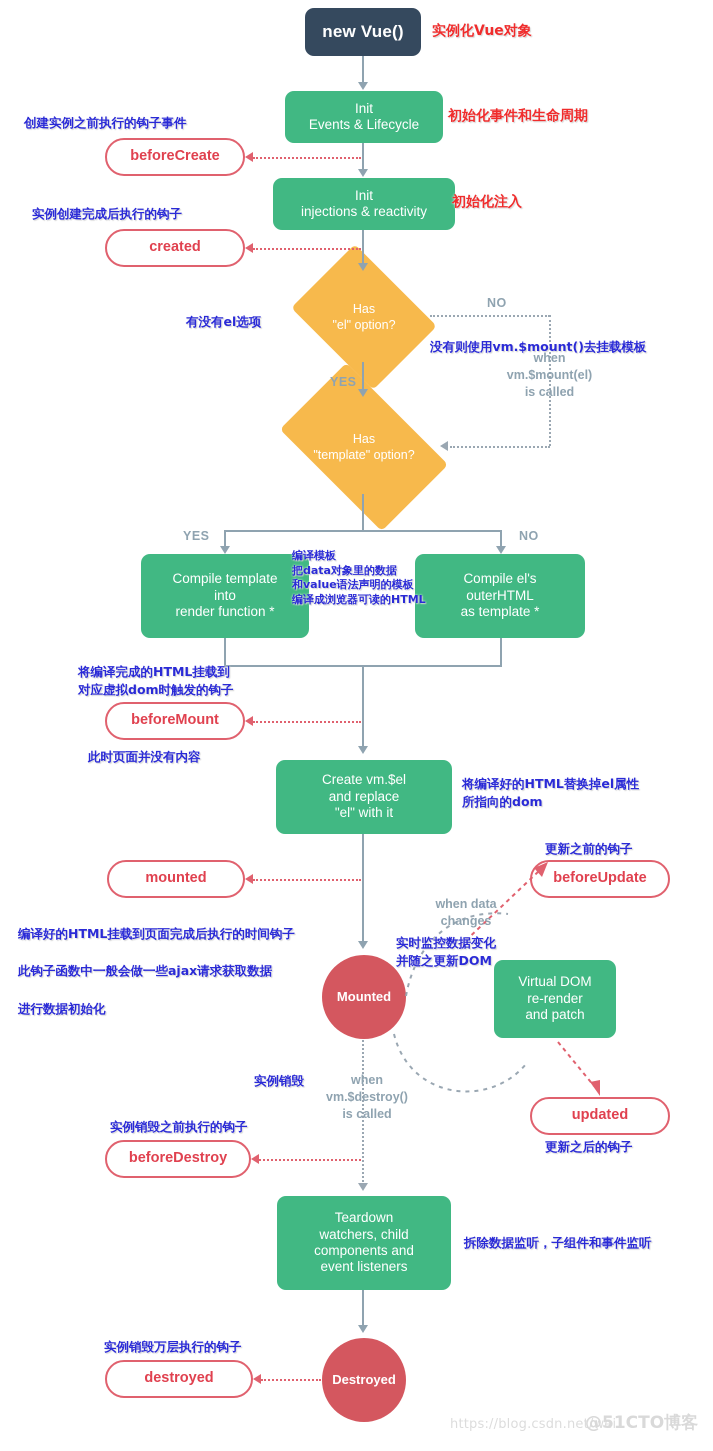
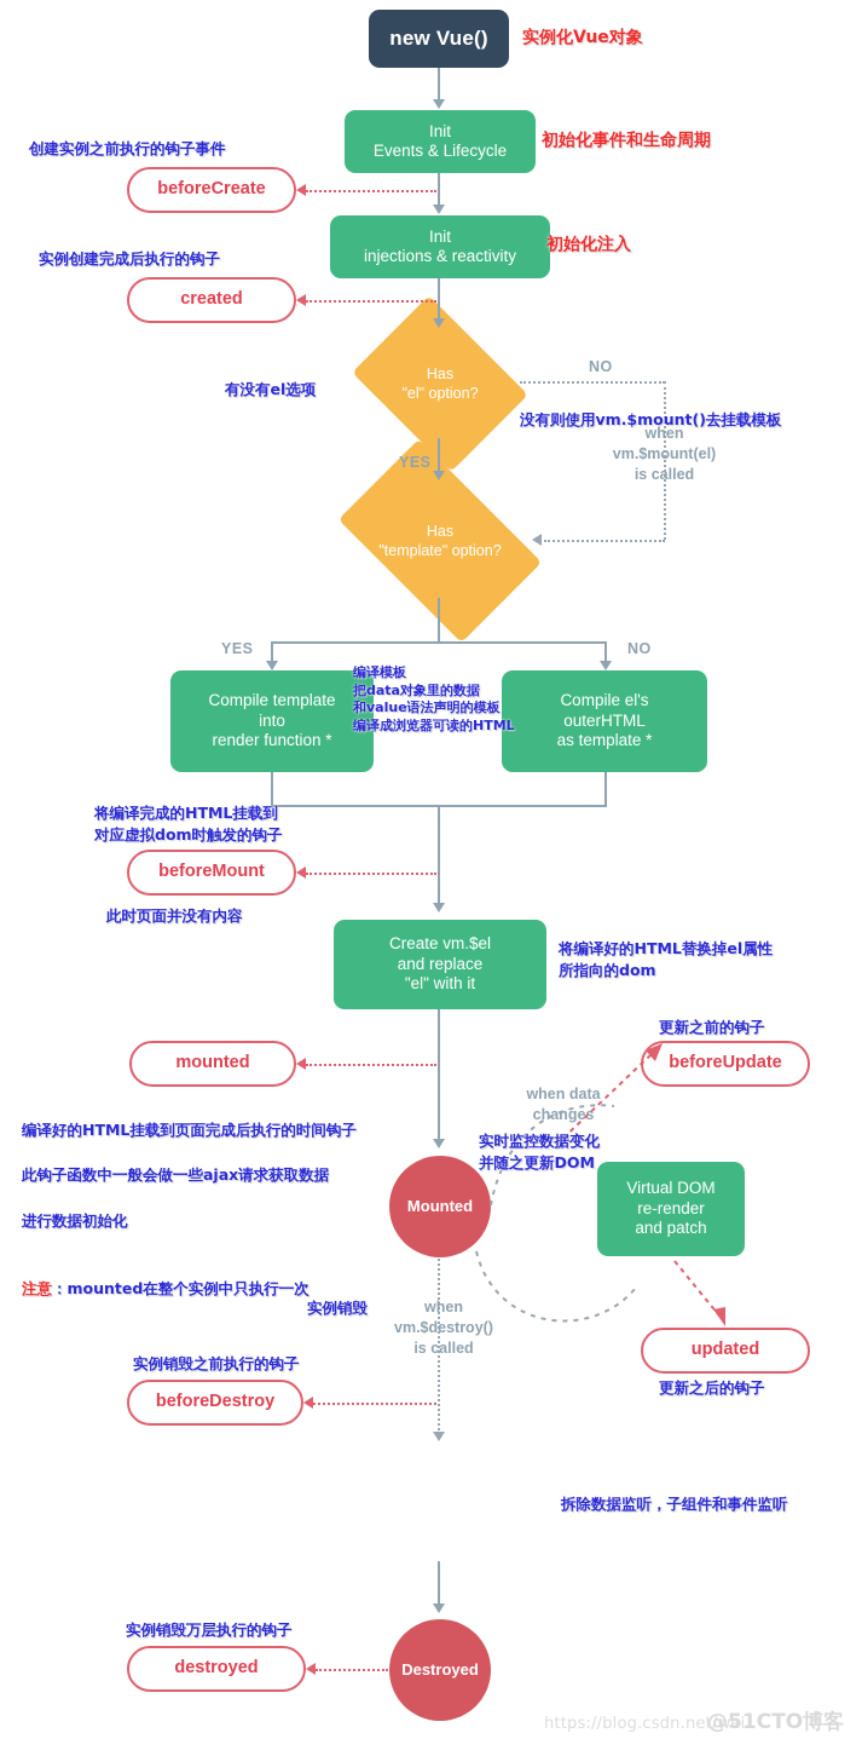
  new Vue()
  Init
  Events & Lifecycle
  Init
  injections & reactivity
  Has
  "el" option?
  Has
  "template" option?
  Compile template
  into
  render function *
  Compile el's
  outerHTML
  as template *
  Create vm.$el
  and replace
  "el" with it
  Mounted
  Virtual DOM
  re-render
  and patch
- Teardown
- watchers, child
- components and
- event listeners
  Destroyed
  beforeCreate
  created
  beforeMount
  mounted
  beforeUpdate
  updated
  beforeDestroy
  destroyed
  NO
  YES
  YES
  NO
  when
  vm.$mount(el)
  is called
  when data
  changes
  when
  vm.$destroy()
  is called
  实例化Vue对象
  初始化事件和生命周期
  创建实例之前执行的钩子事件
  初始化注入
  实例创建完成后执行的钩子
  有没有el选项
  没有则使用vm.$mount()去挂载模板
  编译模板
  把data对象里的数据
  和value语法声明的模板
  编译成浏览器可读的HTML
  将编译完成的HTML挂载到
  对应虚拟dom时触发的钩子
  此时页面并没有内容
  将编译好的HTML替换掉el属性
  所指向的dom
  编译好的HTML挂载到页面完成后执行的时间钩子
  此钩子函数中一般会做一些ajax请求获取数据
  进行数据初始化
+ 注意：mounted在整个实例中只执行一次
  实时监控数据变化
  并随之更新DOM
  更新之前的钩子
  更新之后的钩子
  实例销毁
  实例销毁之前执行的钩子
  拆除数据监听，子组件和事件监听
  实例销毁万层执行的钩子
  https://blog.csdn.net/wei
  @51CTO博客
